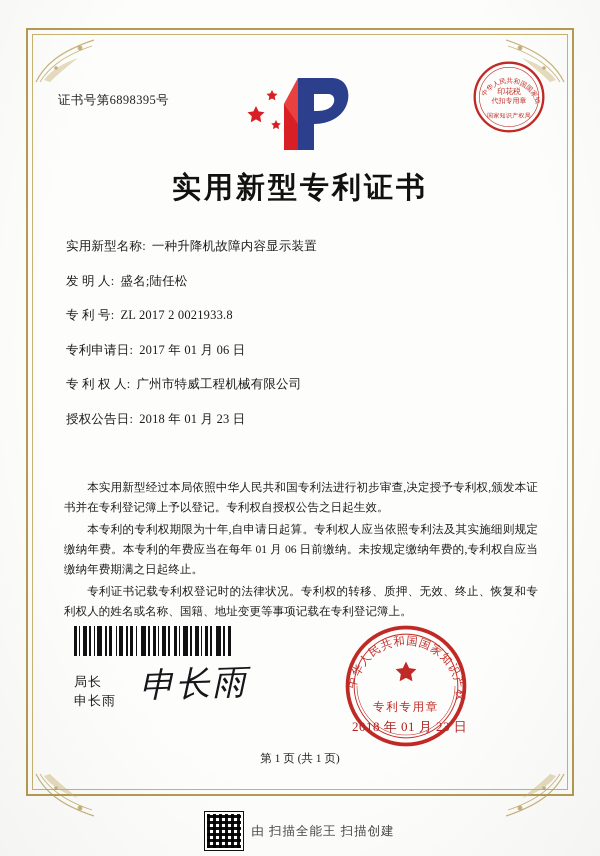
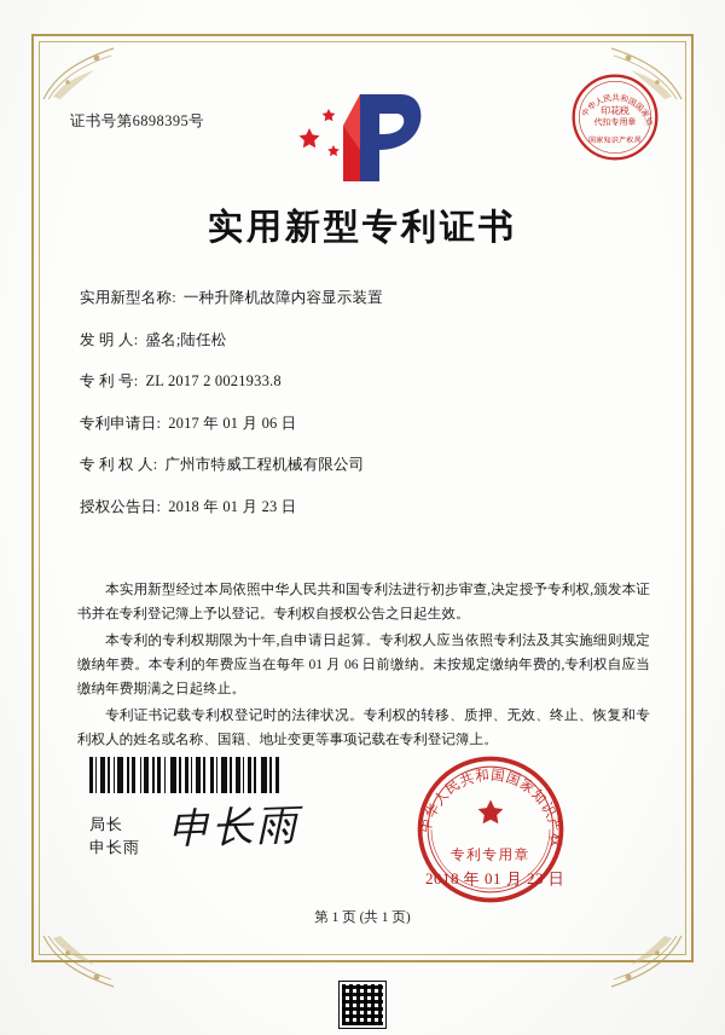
- 由 扫描全能王 扫描创建
